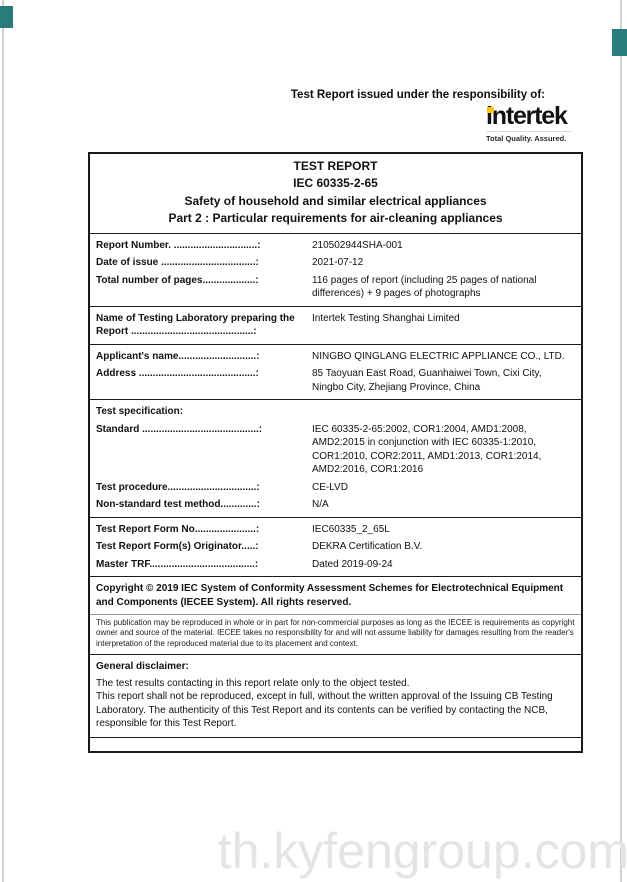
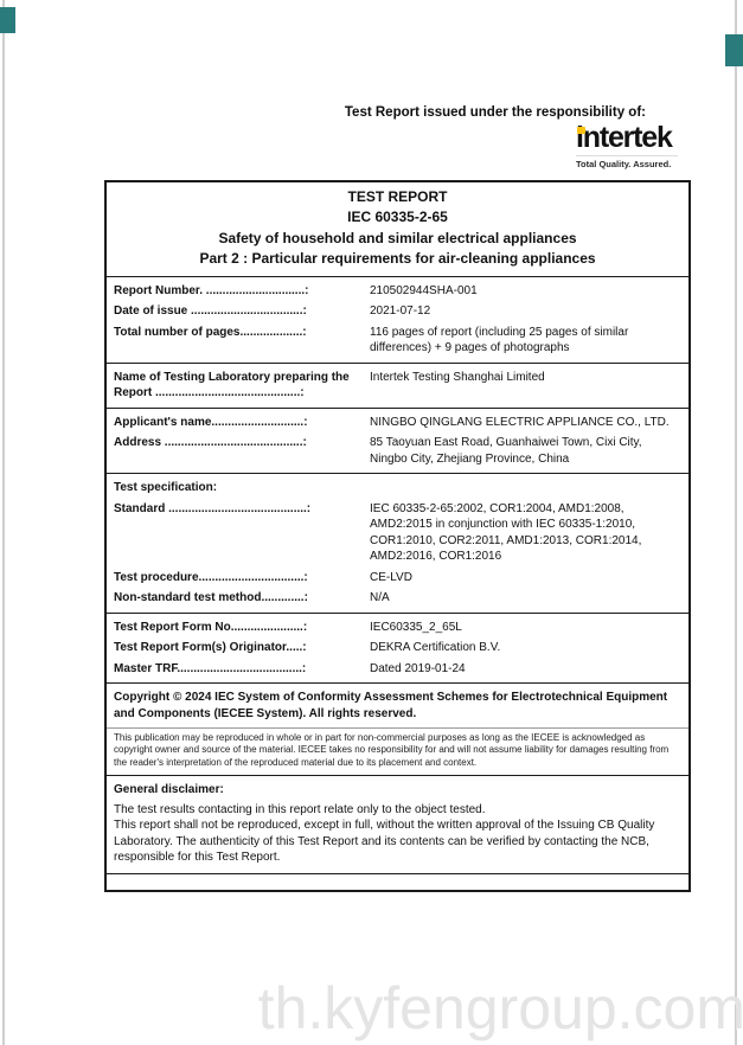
  Test Report issued under the responsibility of:
  intertek
  Total Quality. Assured.
  TEST REPORT
  IEC 60335-2-65
  Safety of household and similar electrical appliances
  Part 2 : Particular requirements for air-cleaning appliances
  Report Number. ..............................:
  210502944SHA-001
  Date of issue ..................................:
  2021-07-12
  Total number of pages...................:
- 116 pages of report (including 25 pages of national differences) + 9 pages of photographs
+ 116 pages of report (including 25 pages of similar differences) + 9 pages of photographs
  Name of Testing Laboratory preparing the Report ............................................:
  Intertek Testing Shanghai Limited
  Applicant's name............................:
  NINGBO QINGLANG ELECTRIC APPLIANCE CO., LTD.
  Address ..........................................:
  85 Taoyuan East Road, Guanhaiwei Town, Cixi City, Ningbo City, Zhejiang Province, China
  Test specification:
  Standard ..........................................:
  IEC 60335-2-65:2002, COR1:2004, AMD1:2008, AMD2:2015 in conjunction with IEC 60335-1:2010, COR1:2010, COR2:2011, AMD1:2013, COR1:2014, AMD2:2016, COR1:2016
  Test procedure................................:
  CE-LVD
  Non-standard test method.............:
  N/A
  Test Report Form No......................:
  IEC60335_2_65L
  Test Report Form(s) Originator.....:
  DEKRA Certification B.V.
  Master TRF......................................:
- Dated 2019-09-24
+ Dated 2019-01-24
- Copyright © 2019 IEC System of Conformity Assessment Schemes for Electrotechnical Equipment and Components (IECEE System). All rights reserved.
+ Copyright © 2024 IEC System of Conformity Assessment Schemes for Electrotechnical Equipment and Components (IECEE System). All rights reserved.
- This publication may be reproduced in whole or in part for non-commercial purposes as long as the IECEE is requirements as copyright owner and source of the material. IECEE takes no responsibility for and will not assume liability for damages resulting from the reader's interpretation of the reproduced material due to its placement and context.
+ This publication may be reproduced in whole or in part for non-commercial purposes as long as the IECEE is acknowledged as copyright owner and source of the material. IECEE takes no responsibility for and will not assume liability for damages resulting from the reader's interpretation of the reproduced material due to its placement and context.
  General disclaimer:
  The test results contacting in this report relate only to the object tested.
- This report shall not be reproduced, except in full, without the written approval of the Issuing CB Testing Laboratory. The authenticity of this Test Report and its contents can be verified by contacting the NCB, responsible for this Test Report.
+ This report shall not be reproduced, except in full, without the written approval of the Issuing CB Quality Laboratory. The authenticity of this Test Report and its contents can be verified by contacting the NCB, responsible for this Test Report.
  th.kyfengroup.com
